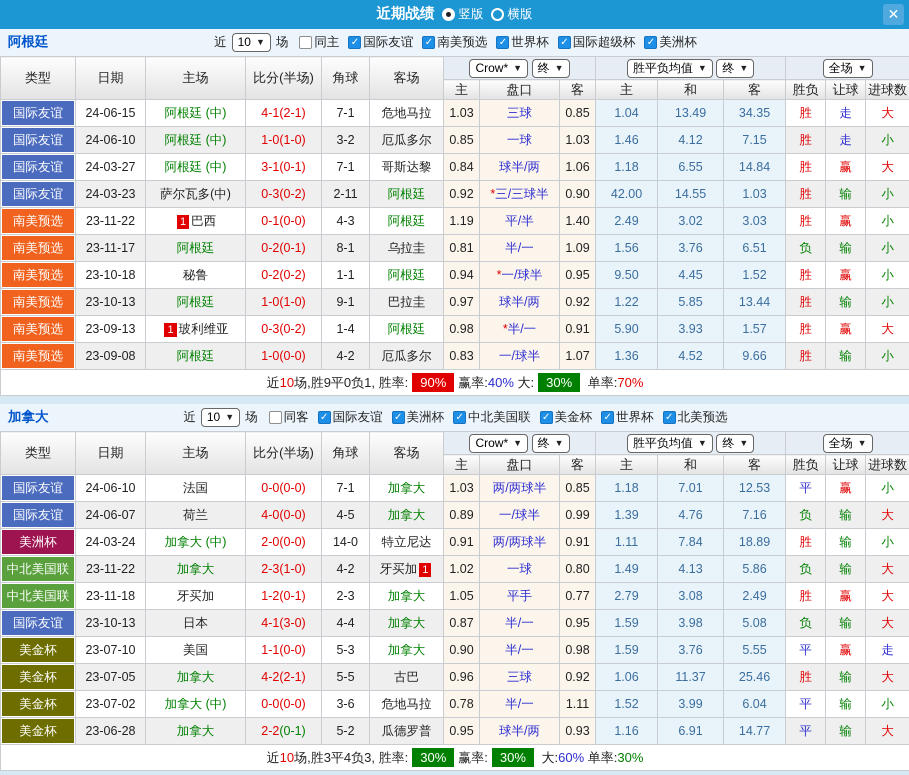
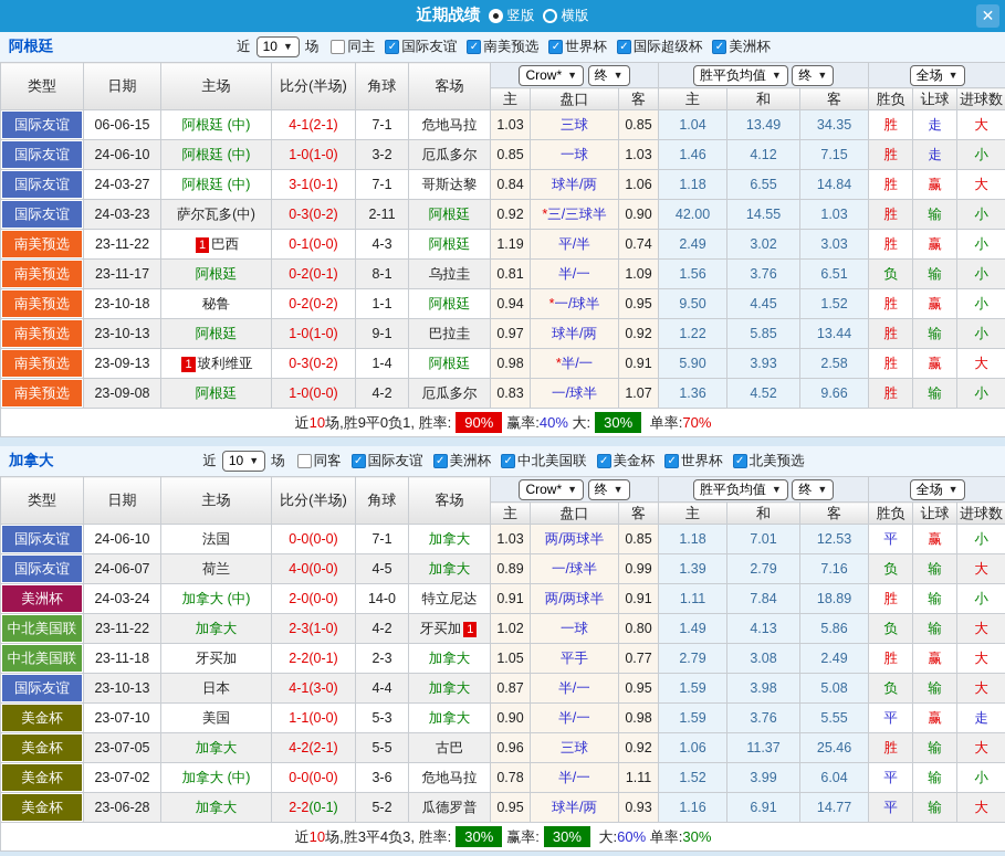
  近期战绩
  竖版
  横版
  ✕
  阿根廷
  近
  10
  ▼
  场
  同主
  ✓
  国际友谊
  ✓
  南美预选
  ✓
  世界杯
  ✓
  国际超级杯
  ✓
  美洲杯
  类型	日期	主场	比分(半场)	角球	客场	Crow* ▼ 终 ▼	胜平负均值 ▼ 终 ▼	全场 ▼
  主	盘口	客	主	和	客	胜负	让球	进球数
- 国际友谊	24-06-15	阿根廷 (中)	4-1(2-1)	7-1	危地马拉	1.03	三球	0.85	1.04	13.49	34.35	胜	走	大
+ 国际友谊	06-06-15	阿根廷 (中)	4-1(2-1)	7-1	危地马拉	1.03	三球	0.85	1.04	13.49	34.35	胜	走	大
  国际友谊	24-06-10	阿根廷 (中)	1-0(1-0)	3-2	厄瓜多尔	0.85	一球	1.03	1.46	4.12	7.15	胜	走	小
  国际友谊	24-03-27	阿根廷 (中)	3-1(0-1)	7-1	哥斯达黎	0.84	球半/两	1.06	1.18	6.55	14.84	胜	赢	大
  国际友谊	24-03-23	萨尔瓦多(中)	0-3(0-2)	2-11	阿根廷	0.92	*三/三球半	0.90	42.00	14.55	1.03	胜	输	小
- 南美预选	23-11-22	1 巴西	0-1(0-0)	4-3	阿根廷	1.19	平/半	1.40	2.49	3.02	3.03	胜	赢	小
+ 南美预选	23-11-22	1 巴西	0-1(0-0)	4-3	阿根廷	1.19	平/半	0.74	2.49	3.02	3.03	胜	赢	小
  南美预选	23-11-17	阿根廷	0-2(0-1)	8-1	乌拉圭	0.81	半/一	1.09	1.56	3.76	6.51	负	输	小
  南美预选	23-10-18	秘鲁	0-2(0-2)	1-1	阿根廷	0.94	*一/球半	0.95	9.50	4.45	1.52	胜	赢	小
  南美预选	23-10-13	阿根廷	1-0(1-0)	9-1	巴拉圭	0.97	球半/两	0.92	1.22	5.85	13.44	胜	输	小
- 南美预选	23-09-13	1 玻利维亚	0-3(0-2)	1-4	阿根廷	0.98	*半/一	0.91	5.90	3.93	1.57	胜	赢	大
+ 南美预选	23-09-13	1 玻利维亚	0-3(0-2)	1-4	阿根廷	0.98	*半/一	0.91	5.90	3.93	2.58	胜	赢	大
  南美预选	23-09-08	阿根廷	1-0(0-0)	4-2	厄瓜多尔	0.83	一/球半	1.07	1.36	4.52	9.66	胜	输	小
  近10场,胜9平0负1, 胜率: 90% 赢率:40% 大: 30% 单率:70%
  加拿大
  近
  10
  ▼
  场
  同客
  ✓
  国际友谊
  ✓
  美洲杯
  ✓
  中北美国联
  ✓
  美金杯
  ✓
  世界杯
  ✓
  北美预选
  类型	日期	主场	比分(半场)	角球	客场	Crow* ▼ 终 ▼	胜平负均值 ▼ 终 ▼	全场 ▼
  主	盘口	客	主	和	客	胜负	让球	进球数
  国际友谊	24-06-10	法国	0-0(0-0)	7-1	加拿大	1.03	两/两球半	0.85	1.18	7.01	12.53	平	赢	小
- 国际友谊	24-06-07	荷兰	4-0(0-0)	4-5	加拿大	0.89	一/球半	0.99	1.39	4.76	7.16	负	输	大
+ 国际友谊	24-06-07	荷兰	4-0(0-0)	4-5	加拿大	0.89	一/球半	0.99	1.39	2.79	7.16	负	输	大
  美洲杯	24-03-24	加拿大 (中)	2-0(0-0)	14-0	特立尼达	0.91	两/两球半	0.91	1.11	7.84	18.89	胜	输	小
  中北美国联	23-11-22	加拿大	2-3(1-0)	4-2	牙买加 1	1.02	一球	0.80	1.49	4.13	5.86	负	输	大
- 中北美国联	23-11-18	牙买加	1-2(0-1)	2-3	加拿大	1.05	平手	0.77	2.79	3.08	2.49	胜	赢	大
+ 中北美国联	23-11-18	牙买加	2-2(0-1)	2-3	加拿大	1.05	平手	0.77	2.79	3.08	2.49	胜	赢	大
  国际友谊	23-10-13	日本	4-1(3-0)	4-4	加拿大	0.87	半/一	0.95	1.59	3.98	5.08	负	输	大
  美金杯	23-07-10	美国	1-1(0-0)	5-3	加拿大	0.90	半/一	0.98	1.59	3.76	5.55	平	赢	走
  美金杯	23-07-05	加拿大	4-2(2-1)	5-5	古巴	0.96	三球	0.92	1.06	11.37	25.46	胜	输	大
  美金杯	23-07-02	加拿大 (中)	0-0(0-0)	3-6	危地马拉	0.78	半/一	1.11	1.52	3.99	6.04	平	输	小
  美金杯	23-06-28	加拿大	2-2(0-1)	5-2	瓜德罗普	0.95	球半/两	0.93	1.16	6.91	14.77	平	输	大
  近10场,胜3平4负3, 胜率: 30% 赢率: 30% 大:60% 单率:30%
